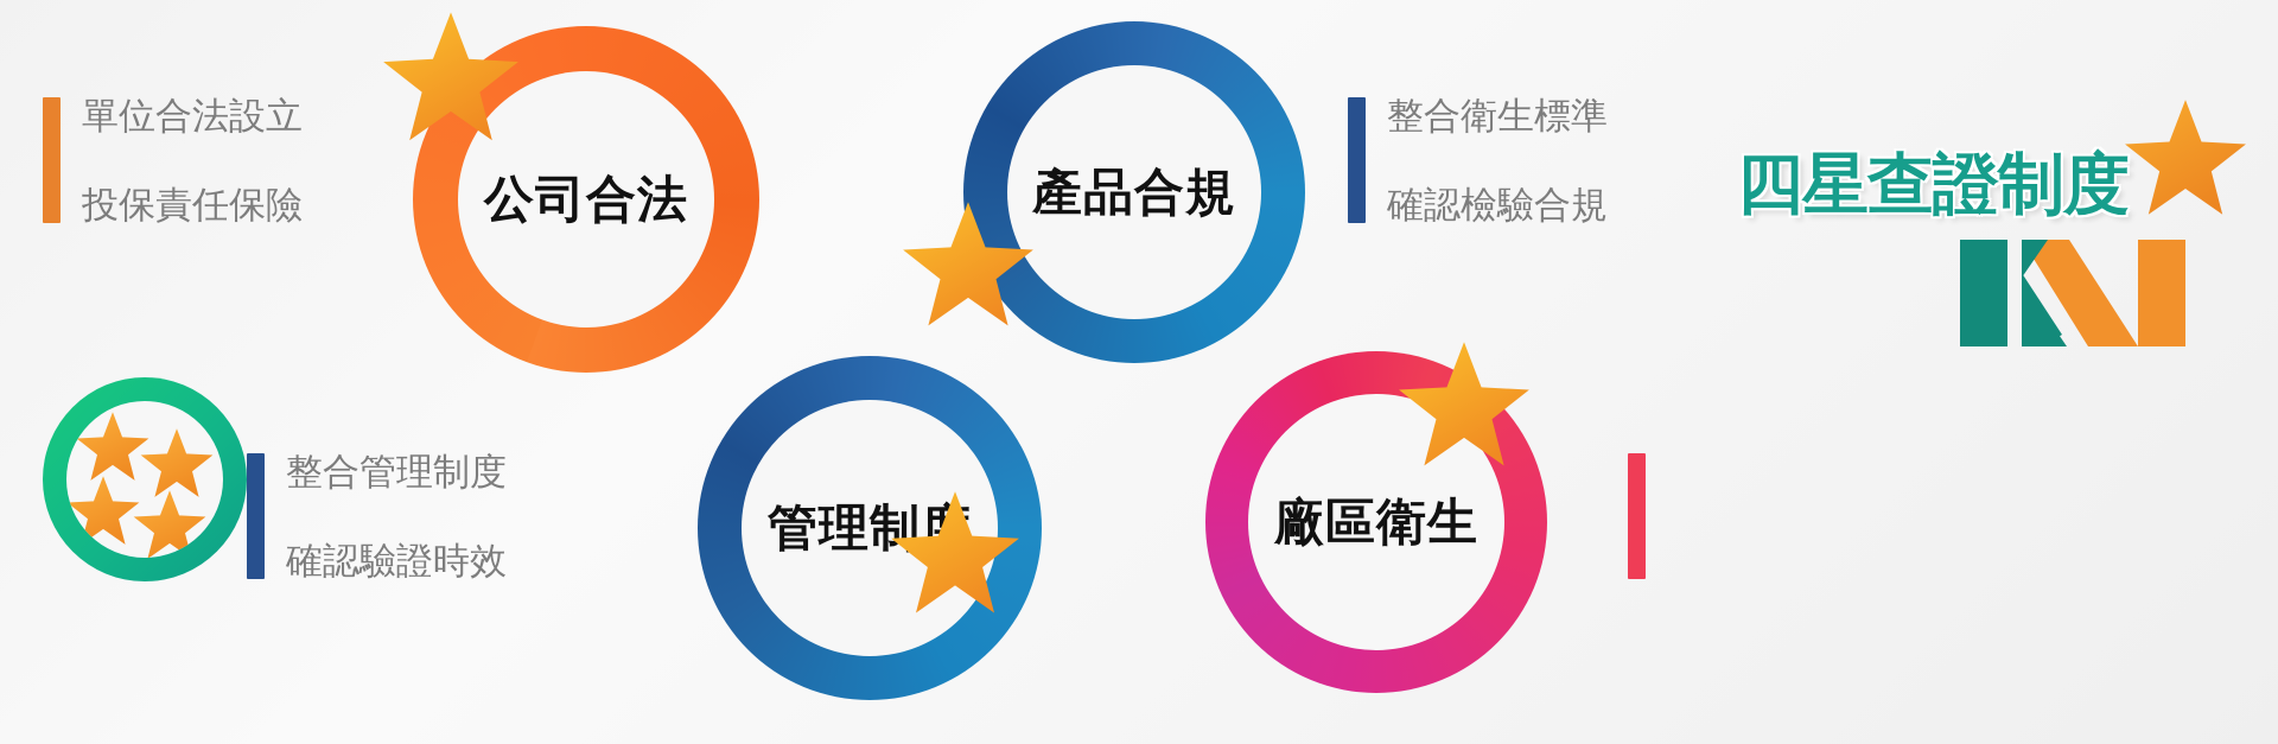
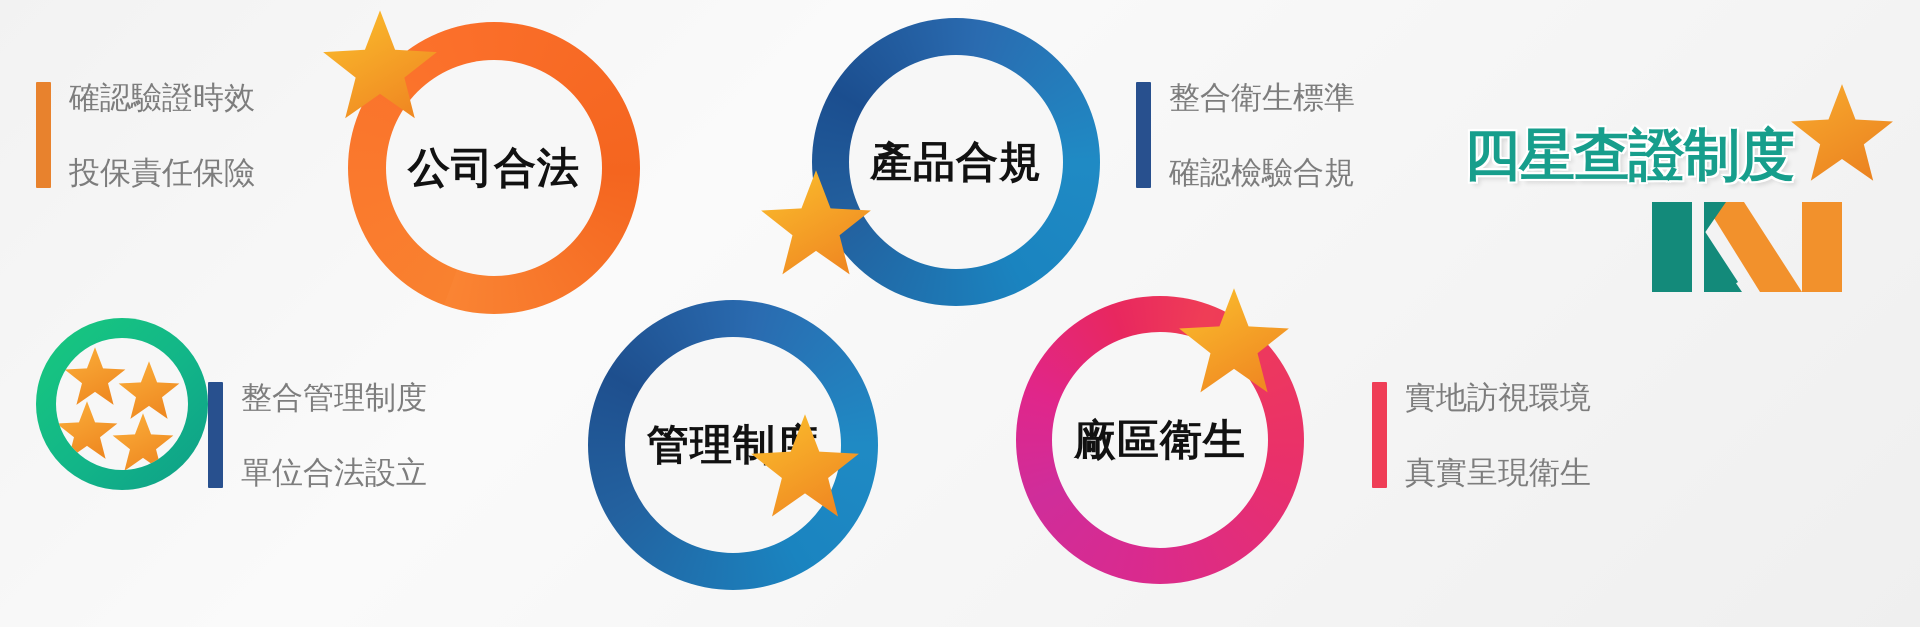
- 單位合法設立
+ 確認驗證時效
  投保責任保險
  公司合法
  產品合規
  整合衛生標準
  確認檢驗合規
  四星查證制度
  整合管理制度
- 確認驗證時效
+ 單位合法設立
  管理制
  廠區衛生
+ 實地訪視環境
+ 真實呈現衛生
